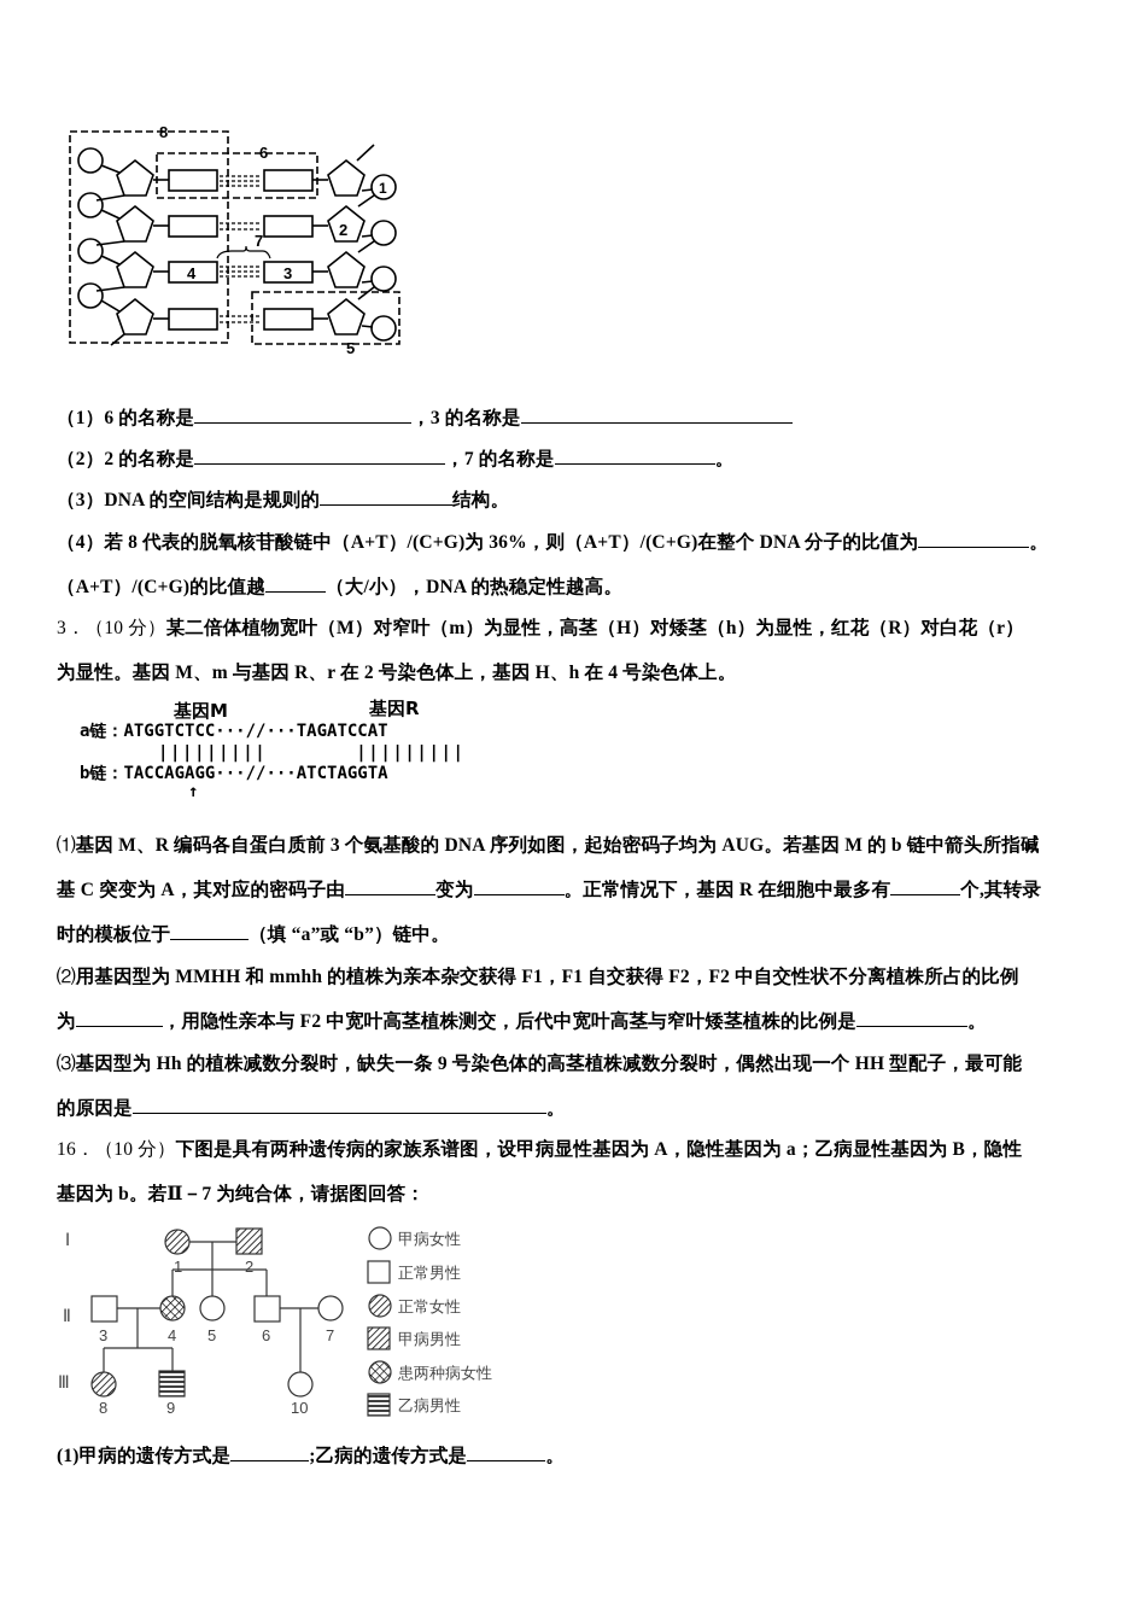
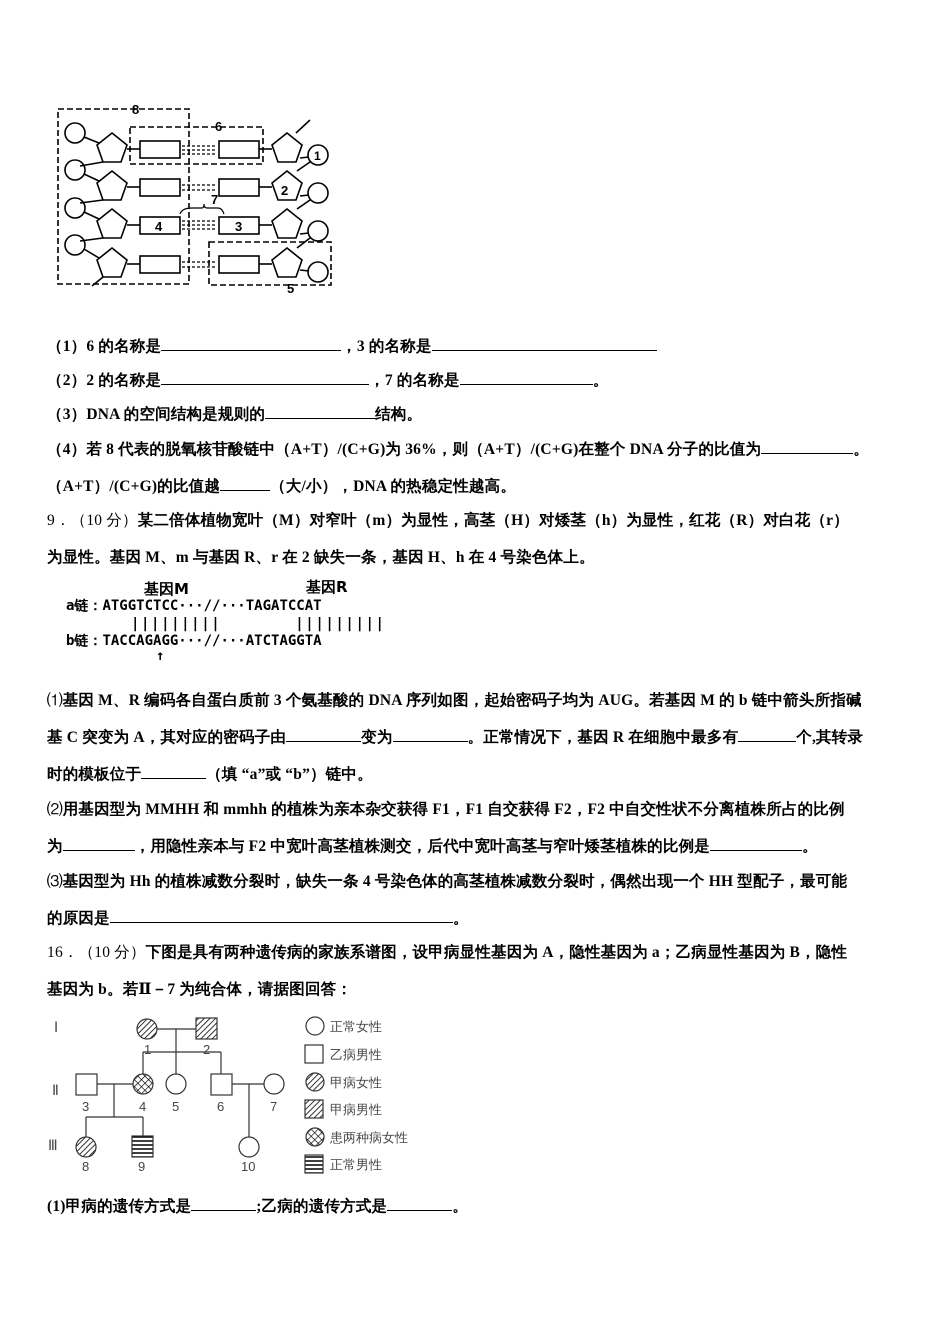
  8
  6
  1
  2
  7
  4
  3
  5
  （1）6 的名称是 ，3 的名称是
  （2）2 的名称是 ，7 的名称是 。
  （3）DNA 的空间结构是规则的 结构。
  （4）若 8 代表的脱氧核苷酸链中（A+T）/(C+G)为 36%，则（A+T）/(C+G)在整个 DNA 分子的比值为 。
  （A+T）/(C+G)的比值越 （大/小），DNA 的热稳定性越高。
- 3．（10 分）某二倍体植物宽叶（M）对窄叶（m）为显性，高茎（H）对矮茎（h）为显性，红花（R）对白花（r）
+ 9．（10 分）某二倍体植物宽叶（M）对窄叶（m）为显性，高茎（H）对矮茎（h）为显性，红花（R）对白花（r）
- 为显性。基因 M、m 与基因 R、r 在 2 号染色体上，基因 H、h 在 4 号染色体上。
+ 为显性。基因 M、m 与基因 R、r 在 2 缺失一条，基因 H、h 在 4 号染色体上。
  基因M
  基因R
  a链：ATGGTCTCC···//···TAGATCCAT
  ||||||||| |||||||||
  b链：TACCAGAGG···//···ATCTAGGTA
  ↑
  ⑴基因 M、R 编码各自蛋白质前 3 个氨基酸的 DNA 序列如图，起始密码子均为 AUG。若基因 M 的 b 链中箭头所指碱
  基 C 突变为 A，其对应的密码子由 变为 。正常情况下，基因 R 在细胞中最多有 个,其转录
  时的模板位于 （填 “a”或 “b”）链中。
  ⑵用基因型为 MMHH 和 mmhh 的植株为亲本杂交获得 F1，F1 自交获得 F2，F2 中自交性状不分离植株所占的比例
  为 ，用隐性亲本与 F2 中宽叶高茎植株测交，后代中宽叶高茎与窄叶矮茎植株的比例是 。
- ⑶基因型为 Hh 的植株减数分裂时，缺失一条 9 号染色体的高茎植株减数分裂时，偶然出现一个 HH 型配子，最可能
+ ⑶基因型为 Hh 的植株减数分裂时，缺失一条 4 号染色体的高茎植株减数分裂时，偶然出现一个 HH 型配子，最可能
  的原因是 。
  16．（10 分）下图是具有两种遗传病的家族系谱图，设甲病显性基因为 A，隐性基因为 a；乙病显性基因为 B，隐性
  基因为 b。若Ⅱ－7 为纯合体，请据图回答：
  Ⅰ
  Ⅱ
  Ⅲ
  1
  2
  3
  4
  5
  6
  7
  8
  9
  10
- 甲病女性
+ 正常女性
- 正常男性
+ 乙病男性
- 正常女性
+ 甲病女性
  甲病男性
  患两种病女性
- 乙病男性
+ 正常男性
  (1)甲病的遗传方式是 ;乙病的遗传方式是 。
